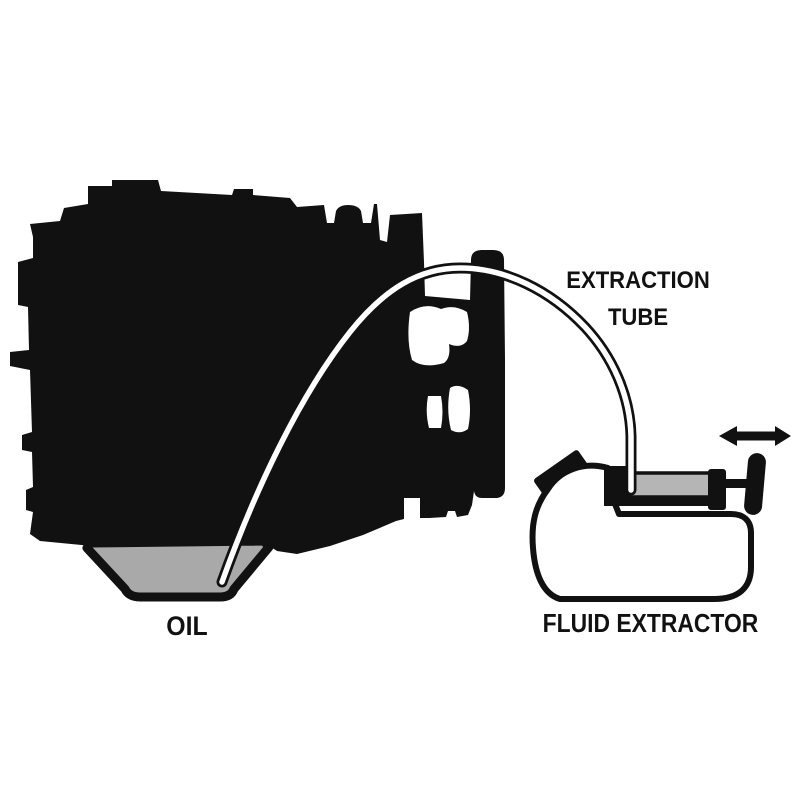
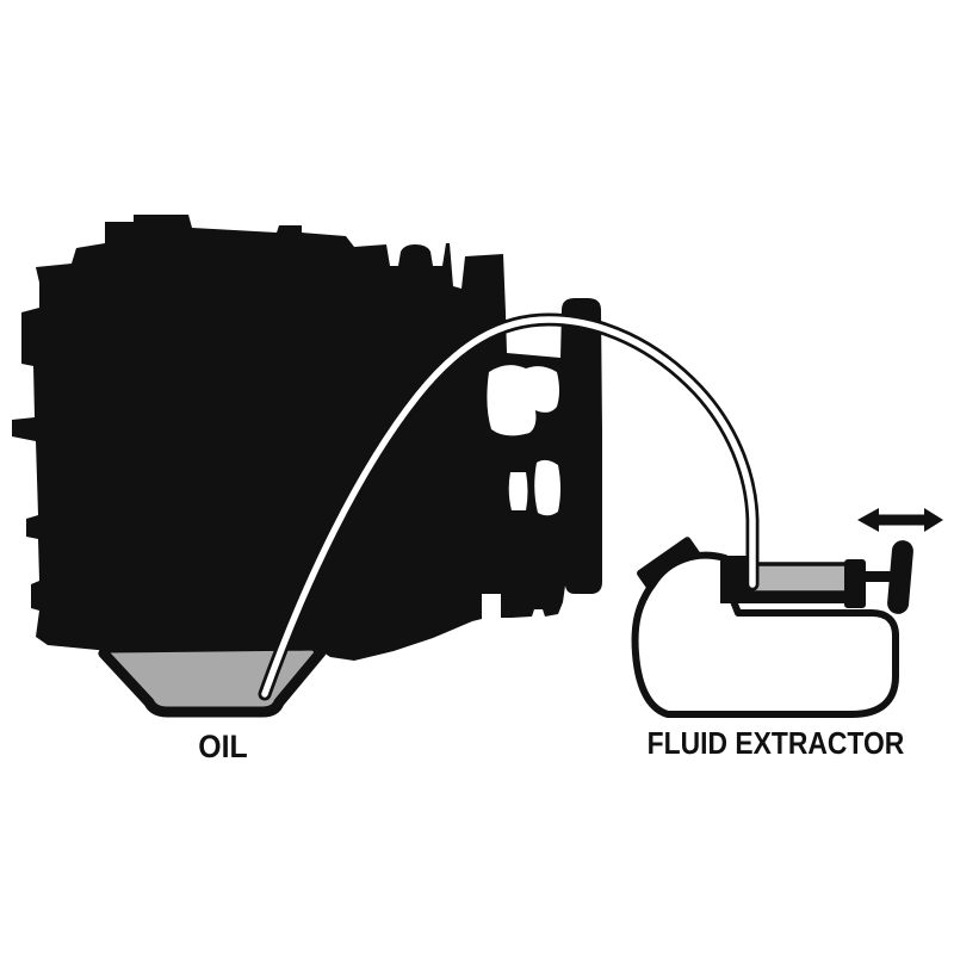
- EXTRACTION
- TUBE
  OIL
  FLUID EXTRACTOR
